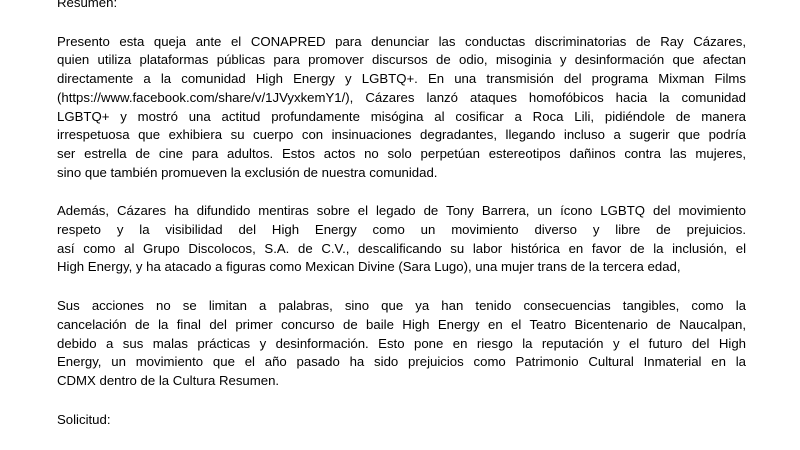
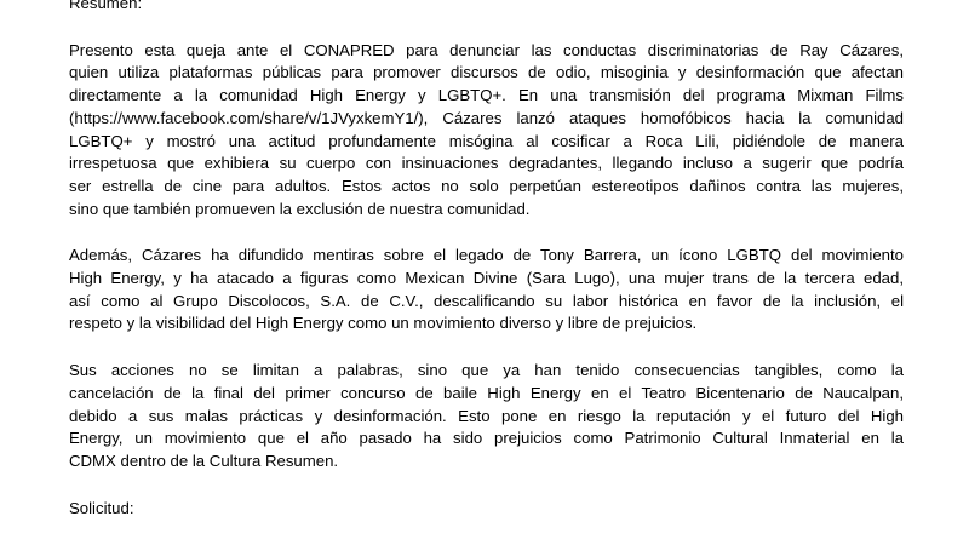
  Resumen:
  Presento esta queja ante el CONAPRED para denunciar las conductas discriminatorias de Ray Cázares,
  quien utiliza plataformas públicas para promover discursos de odio, misoginia y desinformación que afectan
  directamente a la comunidad High Energy y LGBTQ+. En una transmisión del programa Mixman Films
  (https://www.facebook.com/share/v/1JVyxkemY1/), Cázares lanzó ataques homofóbicos hacia la comunidad
  LGBTQ+ y mostró una actitud profundamente misógina al cosificar a Roca Lili, pidiéndole de manera
  irrespetuosa que exhibiera su cuerpo con insinuaciones degradantes, llegando incluso a sugerir que podría
  ser estrella de cine para adultos. Estos actos no solo perpetúan estereotipos dañinos contra las mujeres,
  sino que también promueven la exclusión de nuestra comunidad.
  Además, Cázares ha difundido mentiras sobre el legado de Tony Barrera, un ícono LGBTQ del movimiento
- respeto y la visibilidad del High Energy como un movimiento diverso y libre de prejuicios.
+ High Energy, y ha atacado a figuras como Mexican Divine (Sara Lugo), una mujer trans de la tercera edad,
  así como al Grupo Discolocos, S.A. de C.V., descalificando su labor histórica en favor de la inclusión, el
- High Energy, y ha atacado a figuras como Mexican Divine (Sara Lugo), una mujer trans de la tercera edad,
+ respeto y la visibilidad del High Energy como un movimiento diverso y libre de prejuicios.
  Sus acciones no se limitan a palabras, sino que ya han tenido consecuencias tangibles, como la
  cancelación de la final del primer concurso de baile High Energy en el Teatro Bicentenario de Naucalpan,
  debido a sus malas prácticas y desinformación. Esto pone en riesgo la reputación y el futuro del High
  Energy, un movimiento que el año pasado ha sido prejuicios como Patrimonio Cultural Inmaterial en la
  CDMX dentro de la Cultura Resumen.
  Solicitud:
